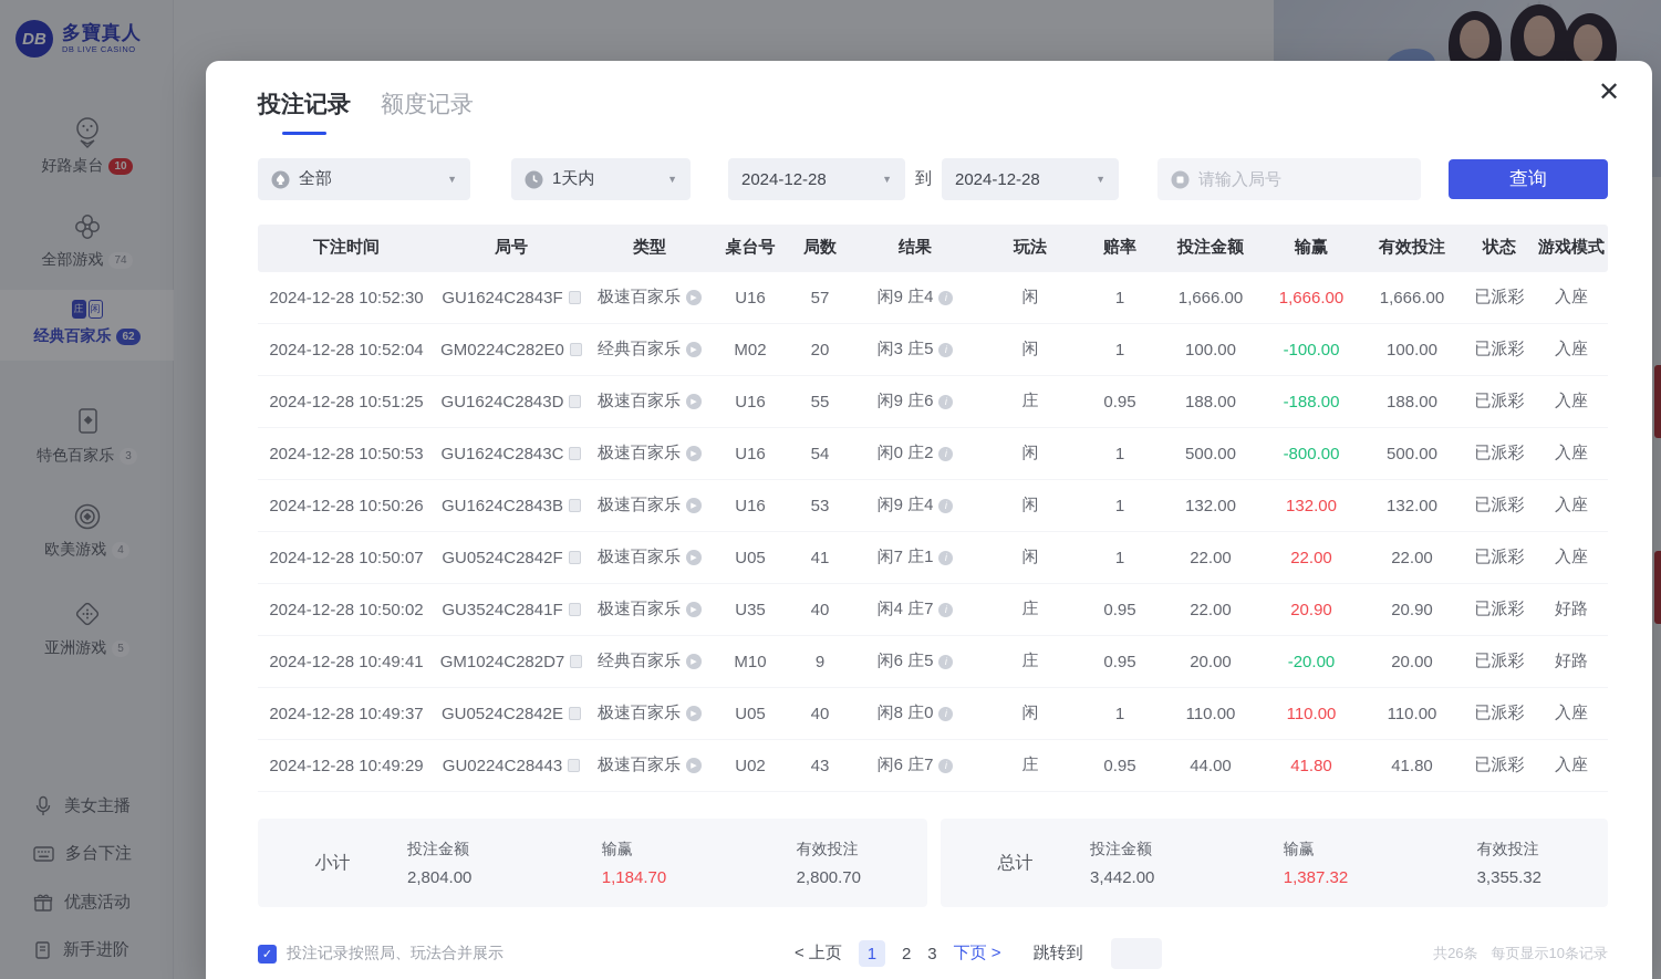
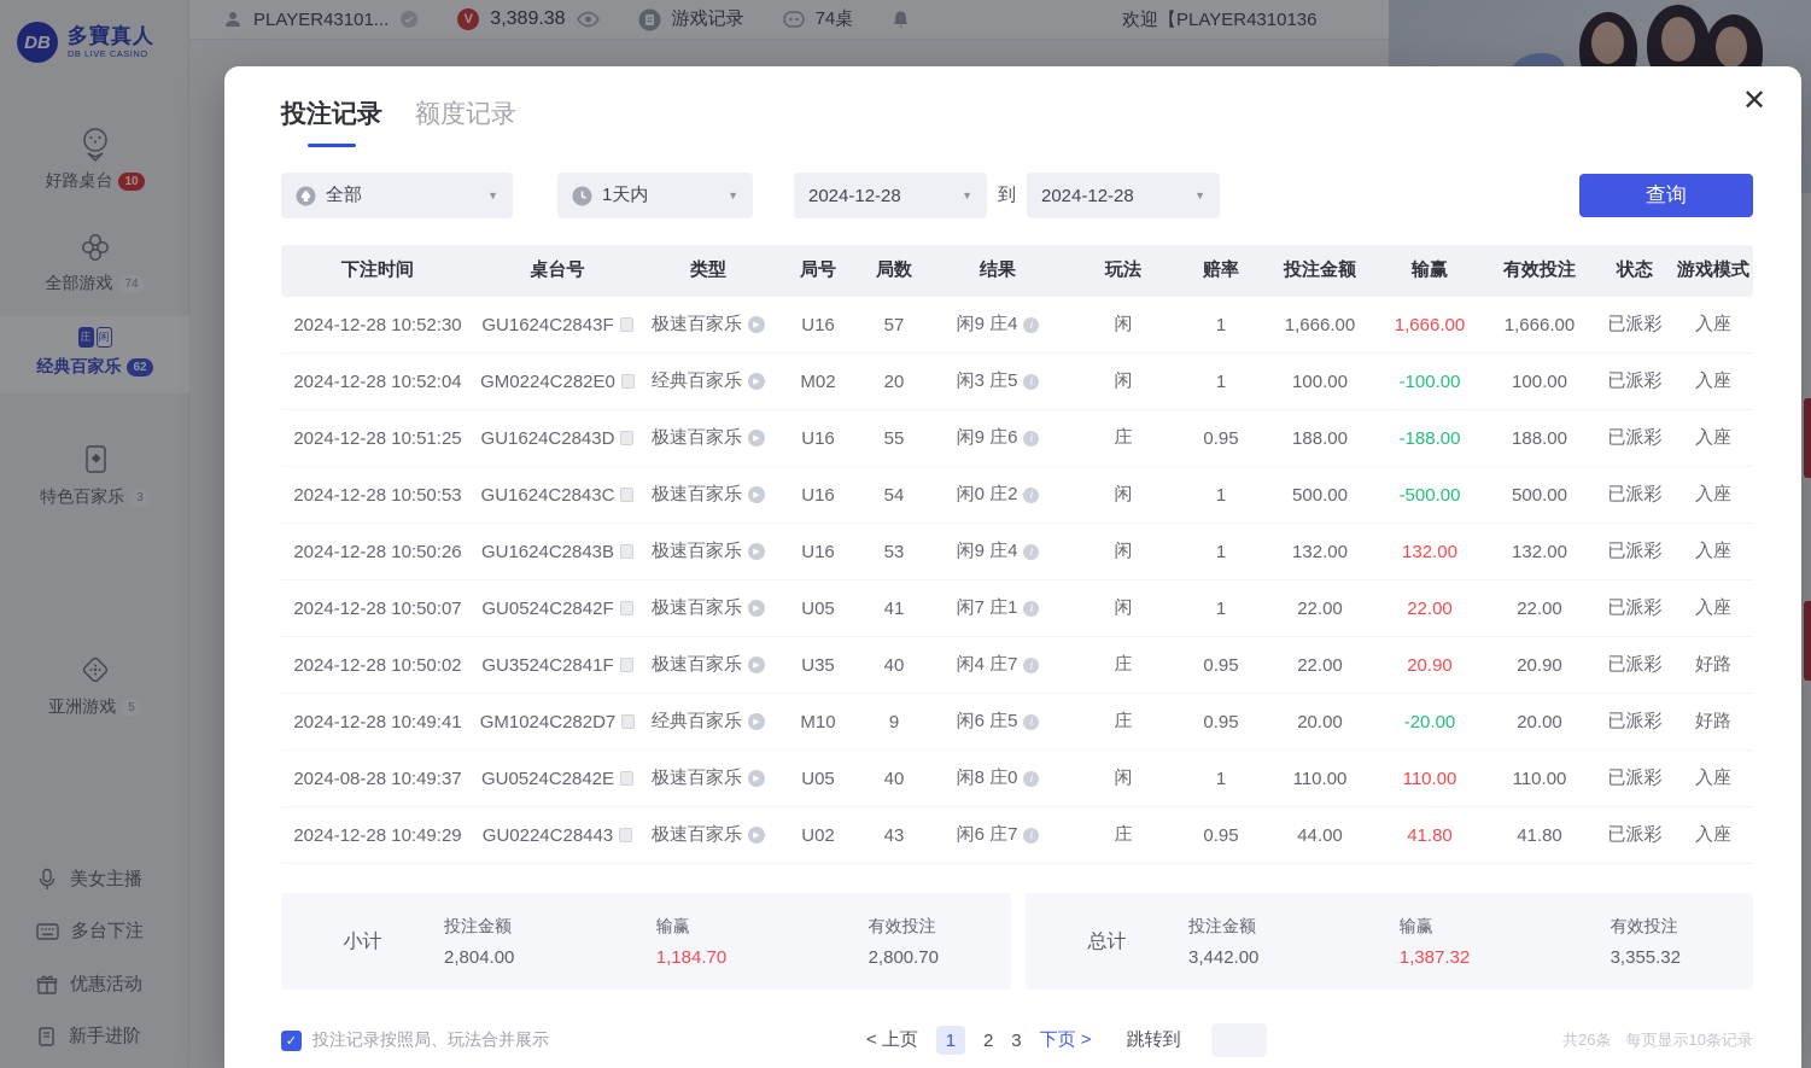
+ PLAYER43101...
+ V
+ 3,389.38
+ 游戏记录
+ 74桌
+ 欢迎【PLAYER4310136
  DB
  多寶真人
  DB LIVE CASINO
  好路桌台
  10
  全部游戏
  74
  庄
  闲
  经典百家乐
  62
  特色百家乐
  3
- 欧美游戏
- 4
  亚洲游戏
  5
  美女主播
  多台下注
  优惠活动
  新手进阶
  ✕
  投注记录
  额度记录
  全部
  ▼
  1天内
  ▼
  2024-12-28
  ▼
  到
  2024-12-28
  ▼
- 请输入局号
  查询
  下注时间
- 局号
+ 桌台号
  类型
- 桌台号
+ 局号
  局数
  结果
  玩法
  赔率
  投注金额
  输赢
  有效投注
  状态
  游戏模式
  2024-12-28 10:52:30
  GU1624C2843F
  极速百家乐
  U16
  57
  闲9 庄4
  i
  闲
  1
  1,666.00
  1,666.00
  1,666.00
  已派彩
  入座
  2024-12-28 10:52:04
  GM0224C282E0
  经典百家乐
  M02
  20
  闲3 庄5
  i
  闲
  1
  100.00
  -100.00
  100.00
  已派彩
  入座
  2024-12-28 10:51:25
  GU1624C2843D
  极速百家乐
  U16
  55
  闲9 庄6
  i
  庄
  0.95
  188.00
  -188.00
  188.00
  已派彩
  入座
  2024-12-28 10:50:53
  GU1624C2843C
  极速百家乐
  U16
  54
  闲0 庄2
  i
  闲
  1
  500.00
- -800.00
+ -500.00
  500.00
  已派彩
  入座
  2024-12-28 10:50:26
  GU1624C2843B
  极速百家乐
  U16
  53
  闲9 庄4
  i
  闲
  1
  132.00
  132.00
  132.00
  已派彩
  入座
  2024-12-28 10:50:07
  GU0524C2842F
  极速百家乐
  U05
  41
  闲7 庄1
  i
  闲
  1
  22.00
  22.00
  22.00
  已派彩
  入座
  2024-12-28 10:50:02
  GU3524C2841F
  极速百家乐
  U35
  40
  闲4 庄7
  i
  庄
  0.95
  22.00
  20.90
  20.90
  已派彩
  好路
  2024-12-28 10:49:41
  GM1024C282D7
  经典百家乐
  M10
  9
  闲6 庄5
  i
  庄
  0.95
  20.00
  -20.00
  20.00
  已派彩
  好路
- 2024-12-28 10:49:37
+ 2024-08-28 10:49:37
  GU0524C2842E
  极速百家乐
  U05
  40
  闲8 庄0
  i
  闲
  1
  110.00
  110.00
  110.00
  已派彩
  入座
  2024-12-28 10:49:29
  GU0224C28443
  极速百家乐
  U02
  43
  闲6 庄7
  i
  庄
  0.95
  44.00
  41.80
  41.80
  已派彩
  入座
  小计
  投注金额
  2,804.00
  输赢
  1,184.70
  有效投注
  2,800.70
  总计
  投注金额
  3,442.00
  输赢
  1,387.32
  有效投注
  3,355.32
  ✓
  投注记录按照局、玩法合并展示
  < 上页
  1
  2
  3
  下页 >
  跳转到
  共26条
  每页显示10条记录
